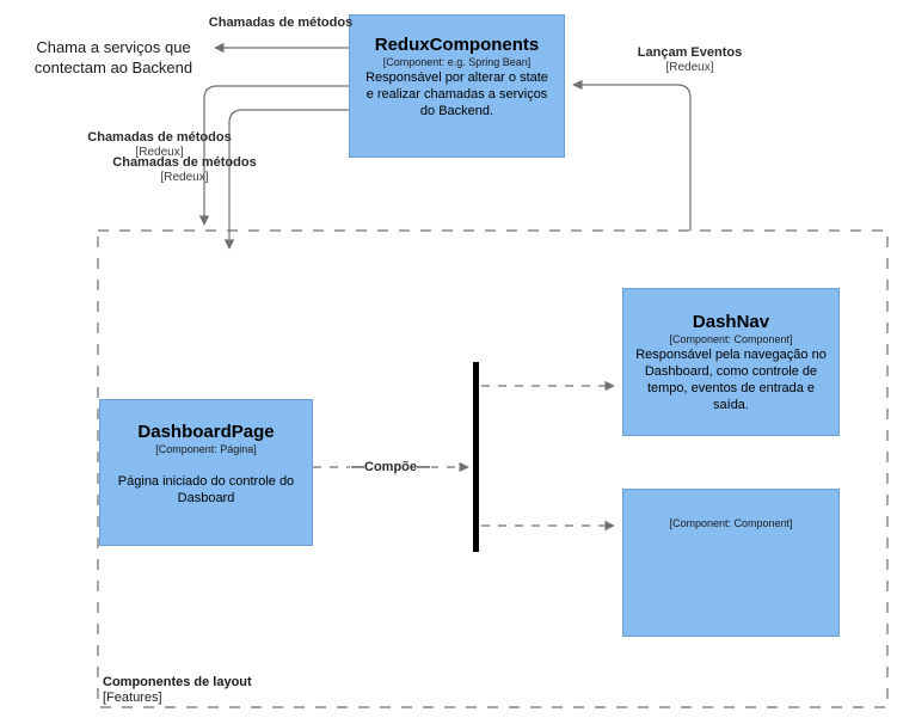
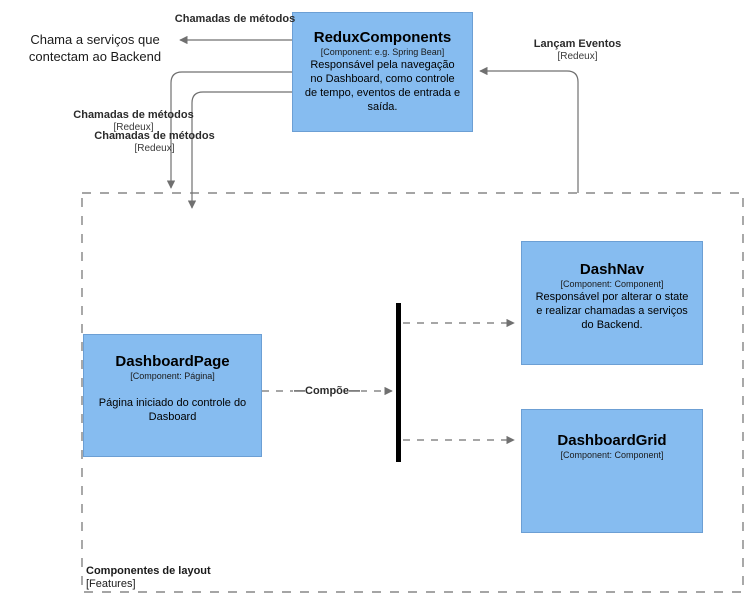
  ReduxComponents
  [Component: e.g. Spring Bean]
- Responsável por alterar o state e realizar chamadas a serviços do Backend.
+ Responsável pela navegação no Dashboard, como controle de tempo, eventos de entrada e saída.
  DashboardPage
  [Component: Página]
  Página iniciado do controle do Dasboard
  DashNav
  [Component: Component]
- Responsável pela navegação no Dashboard, como controle de tempo, eventos de entrada e saída.
+ Responsável por alterar o state e realizar chamadas a serviços do Backend.
+ DashboardGrid
  [Component: Component]
  Chama a serviços que
  contectam ao Backend
  Chamadas de métodos
  Lançam Eventos
  [Redeux]
  Chamadas de métodos
  [Redeux]
  Chamadas de métodos
  [Redeux]
  —Compõe—
  Componentes de layout
  [Features]
